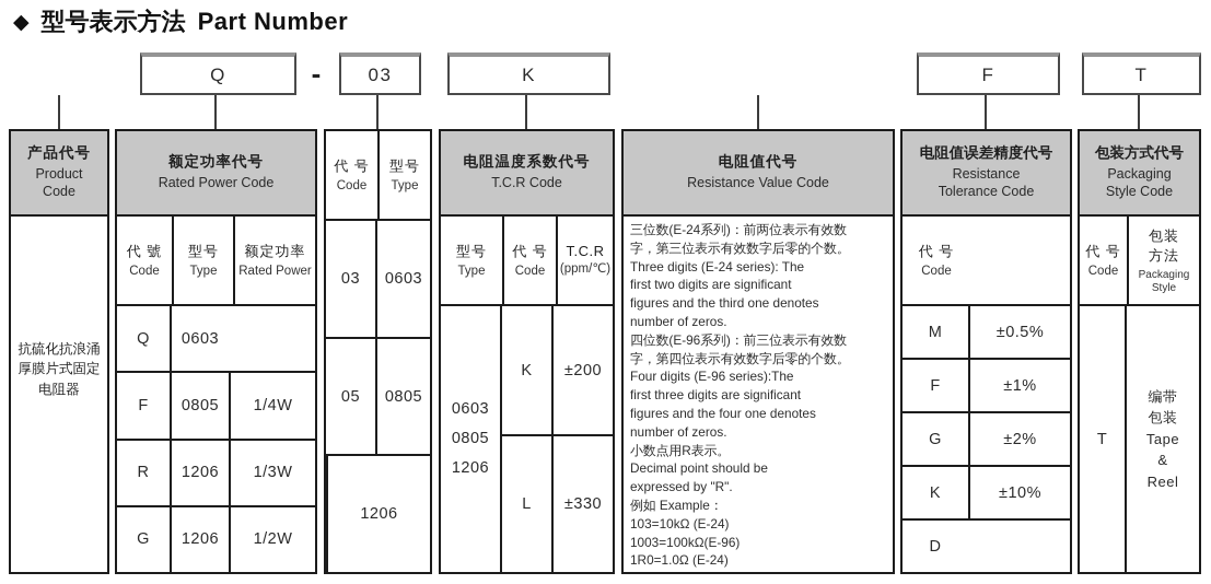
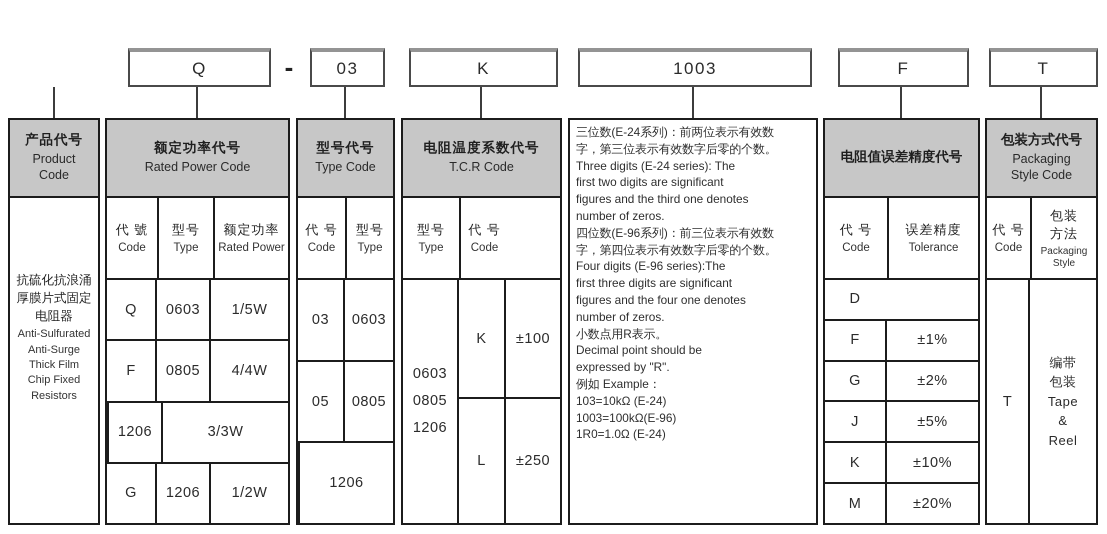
- ◆
- 型号表示方法
- Part Number
  Q
  -
  03
  K
+ 1003
  F
  T
  产品代号
  Product
  Code
  抗硫化抗浪涌厚膜片式固定电阻器
+ Anti-Sulfurated
+ Anti-Surge
+ Thick Film
+ Chip Fixed
+ Resistors
  额定功率代号
  Rated Power Code
  代 號
  Code
  型号
  Type
  额定功率
  Rated Power
  Q
  0603
+ 1/5W
  F
  0805
- 1/4W
+ 4/4W
- R
  1206
- 1/3W
+ 3/3W
  G
  1206
  1/2W
+ 型号代号
+ Type Code
  代 号
  Code
  型号
  Type
  03
  0603
  05
  0805
  1206
  电阻温度系数代号
  T.C.R Code
  型号
  Type
  代 号
  Code
- T.C.R
- (ppm/℃)
  0603
  0805
  1206
  K
- ±200
+ ±100
  L
- ±330
+ ±250
- 电阻值代号
- Resistance Value Code
  三位数(E-24系列)：前两位表示有效数
  字，第三位表示有效数字后零的个数。
  Three digits (E-24 series): The
  first two digits are significant
  figures and the third one denotes
  number of zeros.
  四位数(E-96系列)：前三位表示有效数
  字，第四位表示有效数字后零的个数。
  Four digits (E-96 series):The
  first three digits are significant
  figures and the four one denotes
  number of zeros.
  小数点用R表示。
  Decimal point should be
  expressed by "R".
  例如 Example：
  103=10kΩ (E-24)
  1003=100kΩ(E-96)
  1R0=1.0Ω (E-24)
  电阻值误差精度代号
- Resistance
- Tolerance Code
  代 号
  Code
+ 误差精度
+ Tolerance
- M
+ D
- ±0.5%
  F
  ±1%
  G
  ±2%
+ J
+ ±5%
  K
  ±10%
- D
+ M
+ ±20%
  包装方式代号
  Packaging
  Style Code
  代 号
  Code
  包装
  方法
  Packaging
  Style
  T
  编带
  包装
  Tape
  &
  Reel
